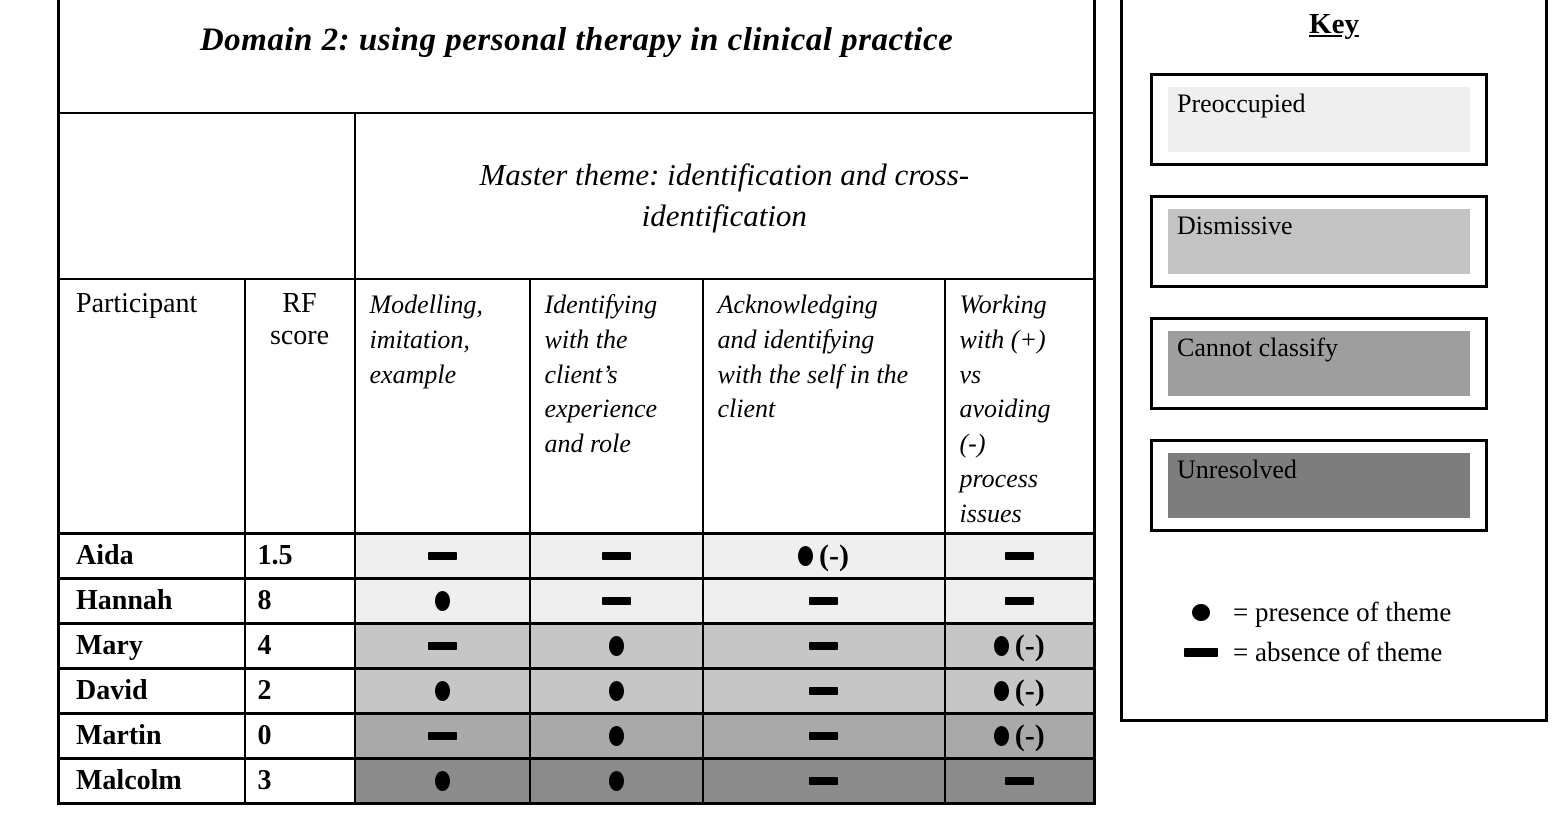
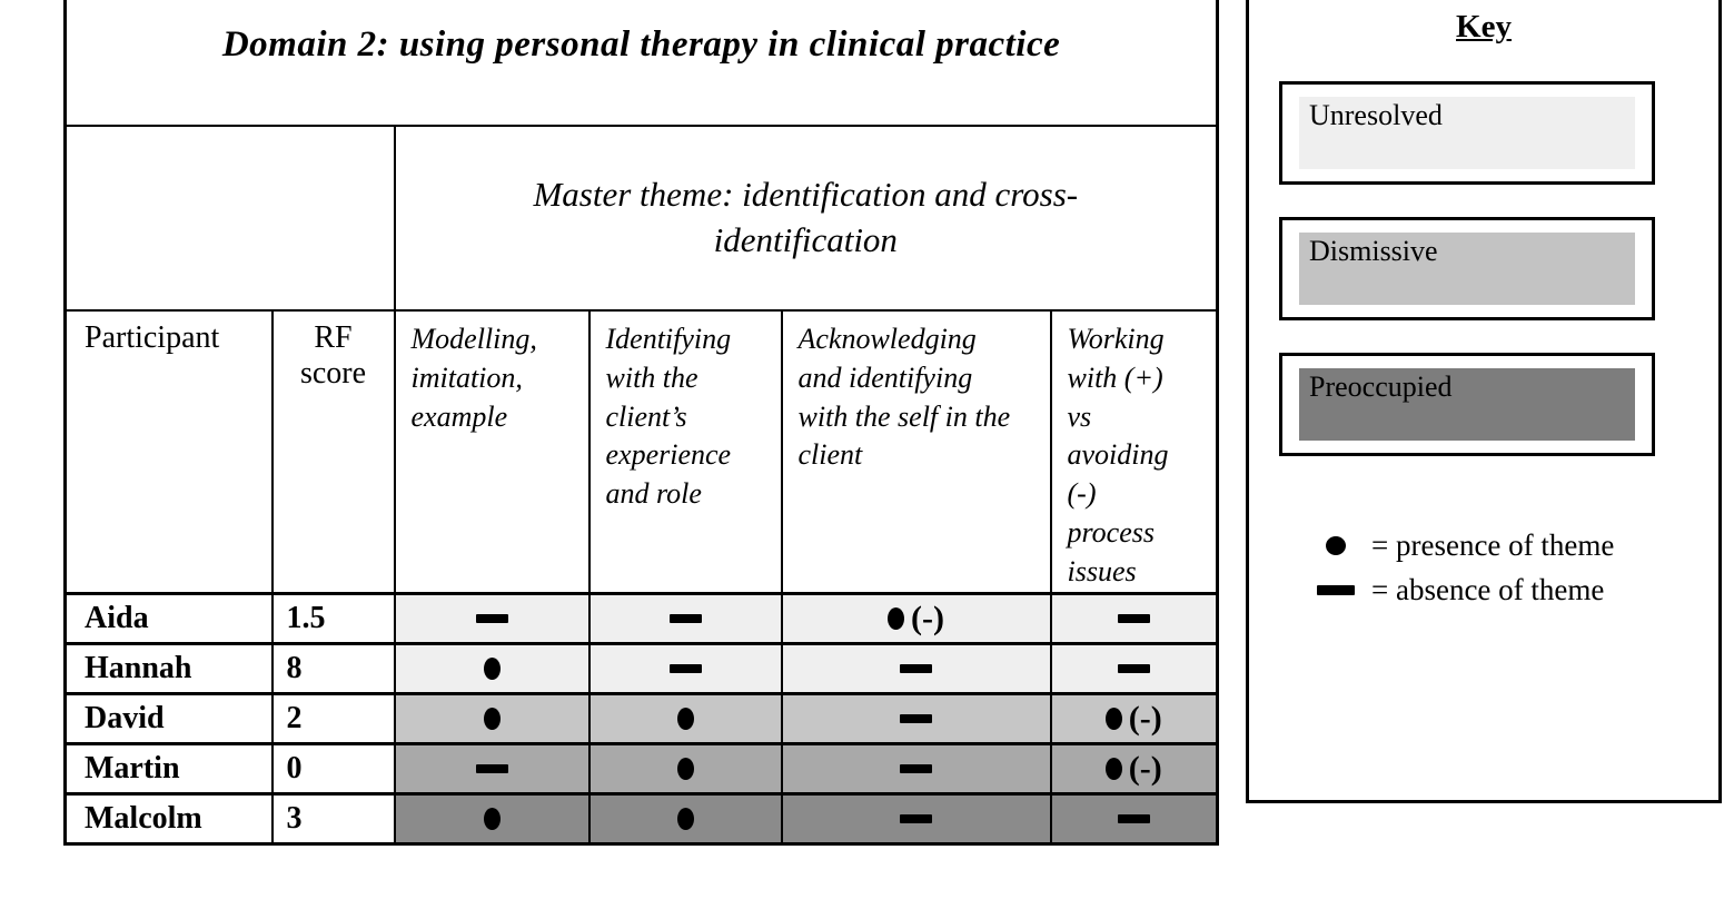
  Domain 2: using personal therapy in clinical practice
  	Master theme: identification and cross-identification
  Participant	RF score	Modelling, imitation, example	Identifying with the client’s experience and role	Acknowledging and identifying with the self in the client	Working with (+) vs avoiding (-) process issues
  Aida	1.5			(-)
  Hannah	8
- Mary	4				(-)
  David	2				(-)
  Martin	0				(-)
  Malcolm	3
  Key
- Preoccupied
+ Unresolved
  Dismissive
- Cannot classify
- Unresolved
+ Preoccupied
  = presence of theme
  = absence of theme
